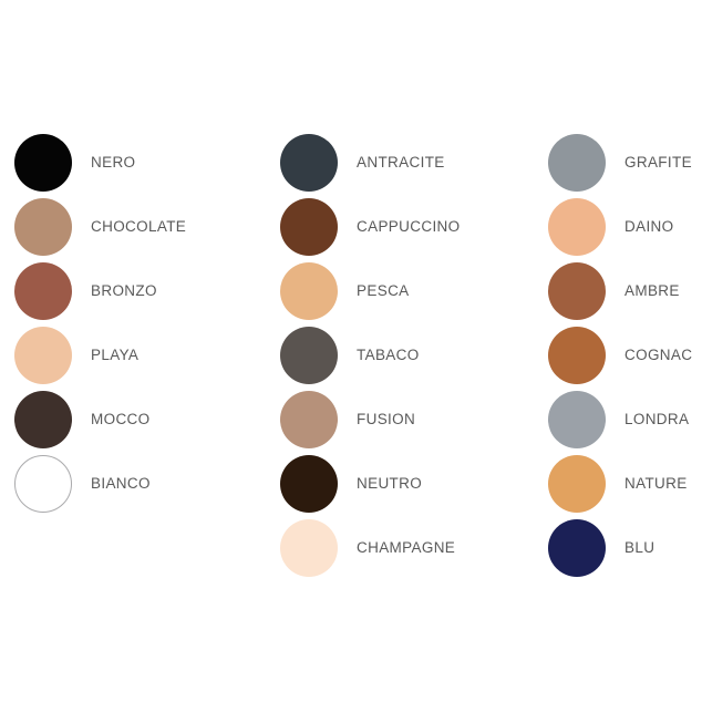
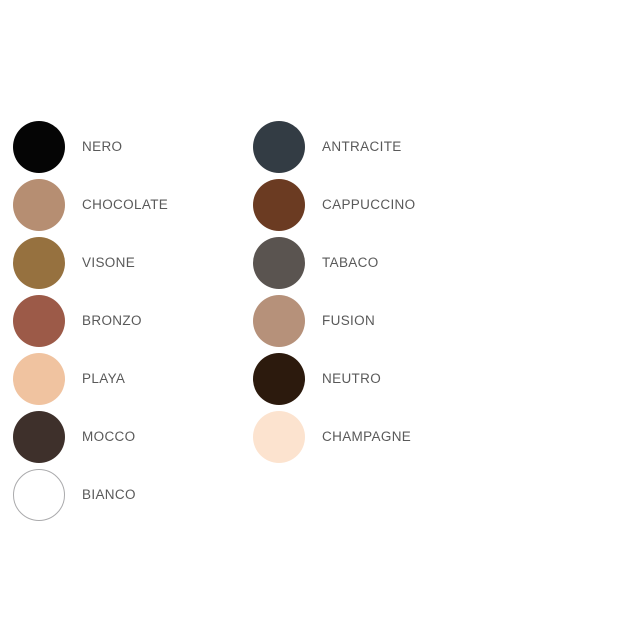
  NERO
  CHOCOLATE
+ VISONE
  BRONZO
  PLAYA
  MOCCO
  BIANCO
  ANTRACITE
  CAPPUCCINO
- PESCA
  TABACO
  FUSION
  NEUTRO
  CHAMPAGNE
- GRAFITE
- DAINO
- AMBRE
- COGNAC
- LONDRA
- NATURE
- BLU
